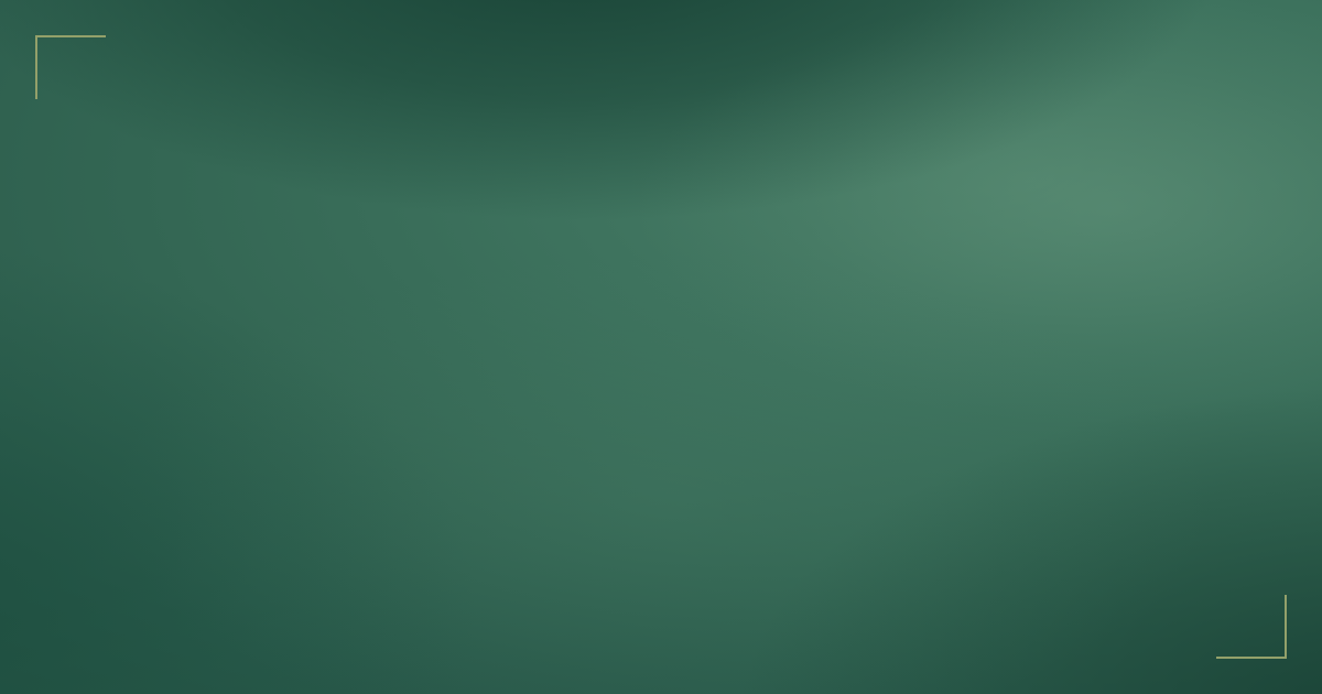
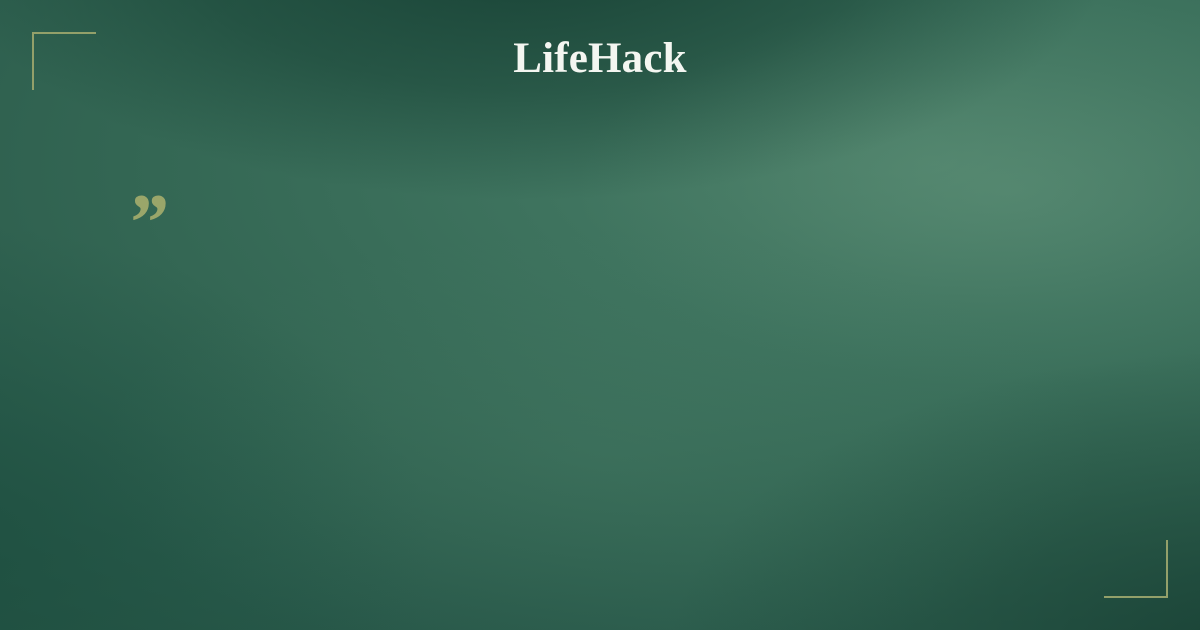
+ LifeHack
+ ”
